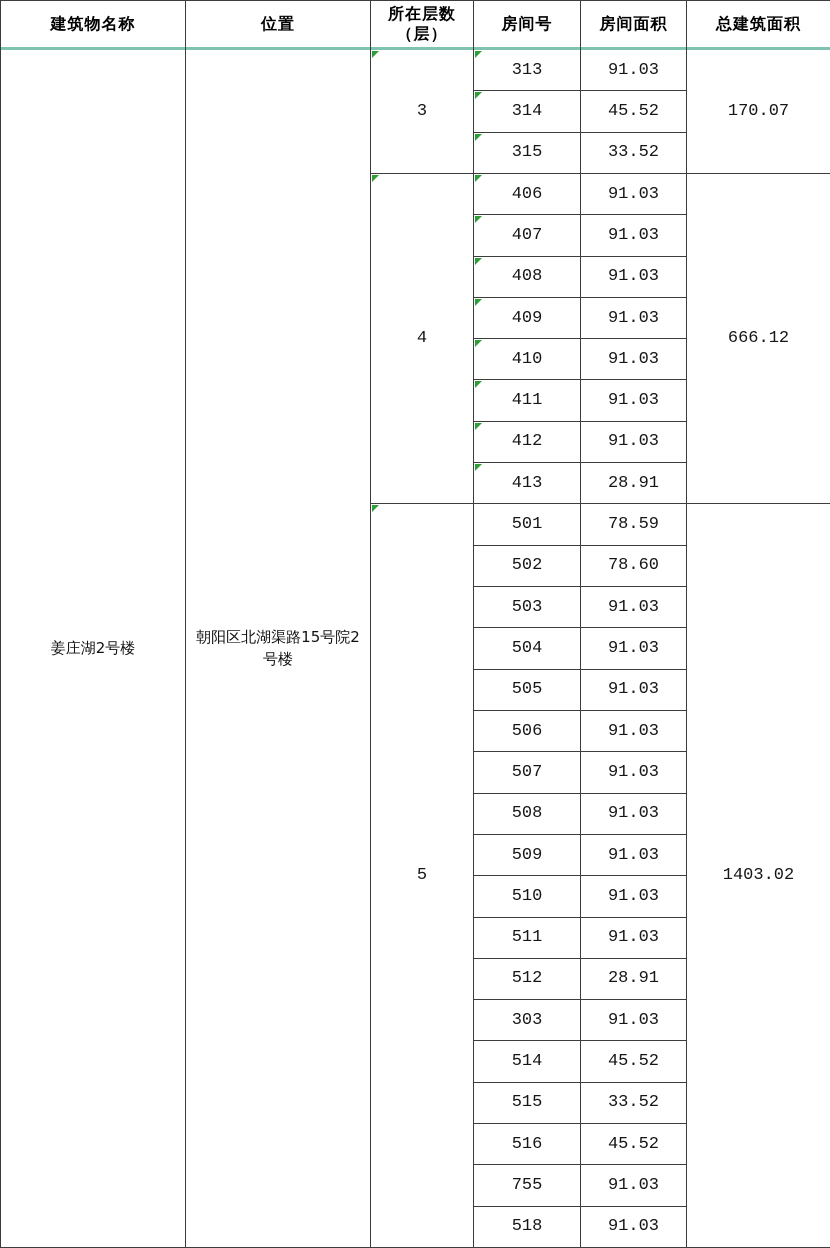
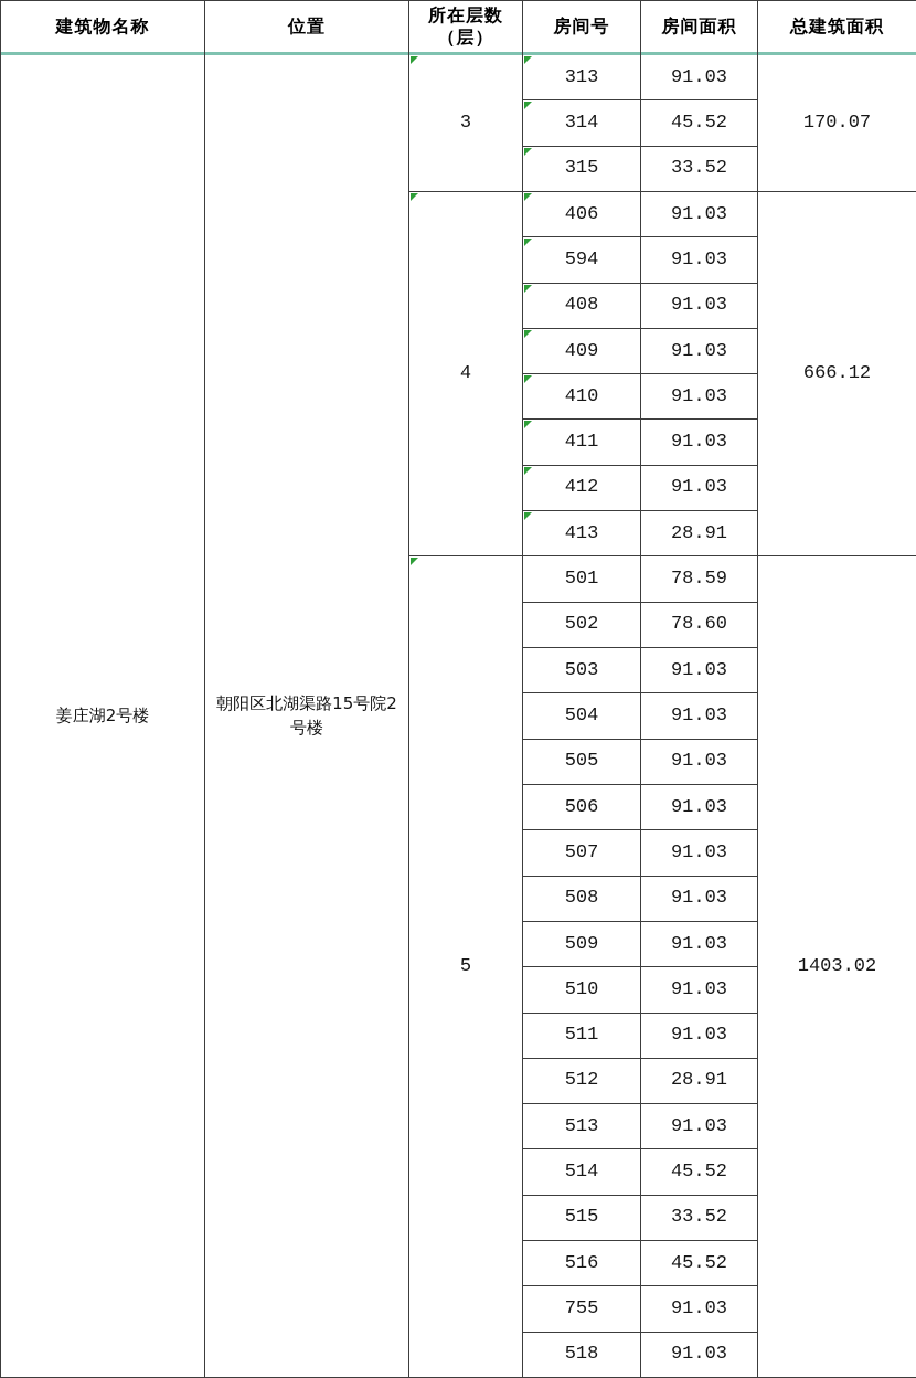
  建筑物名称
  位置
  所在层数
  （层）
  房间号
  房间面积
  总建筑面积
  姜庄湖2号楼
  朝阳区北湖渠路15号院2
  号楼
  3
  313
  91.03
  314
  45.52
  315
  33.52
  170.07
  4
  406
  91.03
- 407
+ 594
  91.03
  408
  91.03
  409
  91.03
  410
  91.03
  411
  91.03
  412
  91.03
  413
  28.91
  666.12
  5
  501
  78.59
  502
  78.60
  503
  91.03
  504
  91.03
  505
  91.03
  506
  91.03
  507
  91.03
  508
  91.03
  509
  91.03
  510
  91.03
  511
  91.03
  512
  28.91
- 303
+ 513
  91.03
  514
  45.52
  515
  33.52
  516
  45.52
  755
  91.03
  518
  91.03
  1403.02
